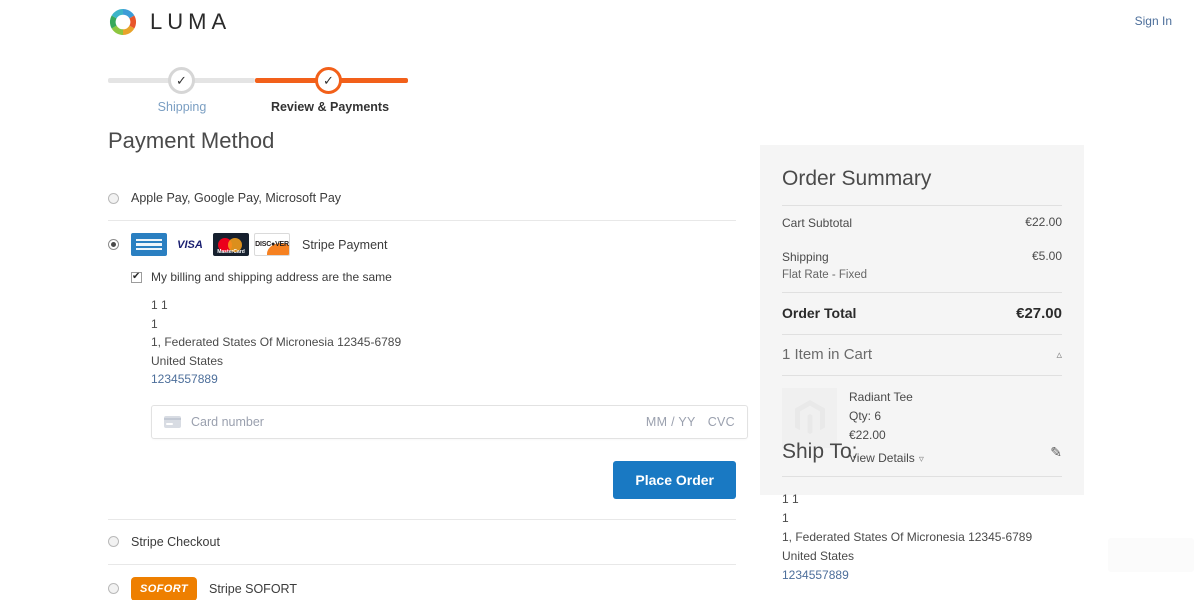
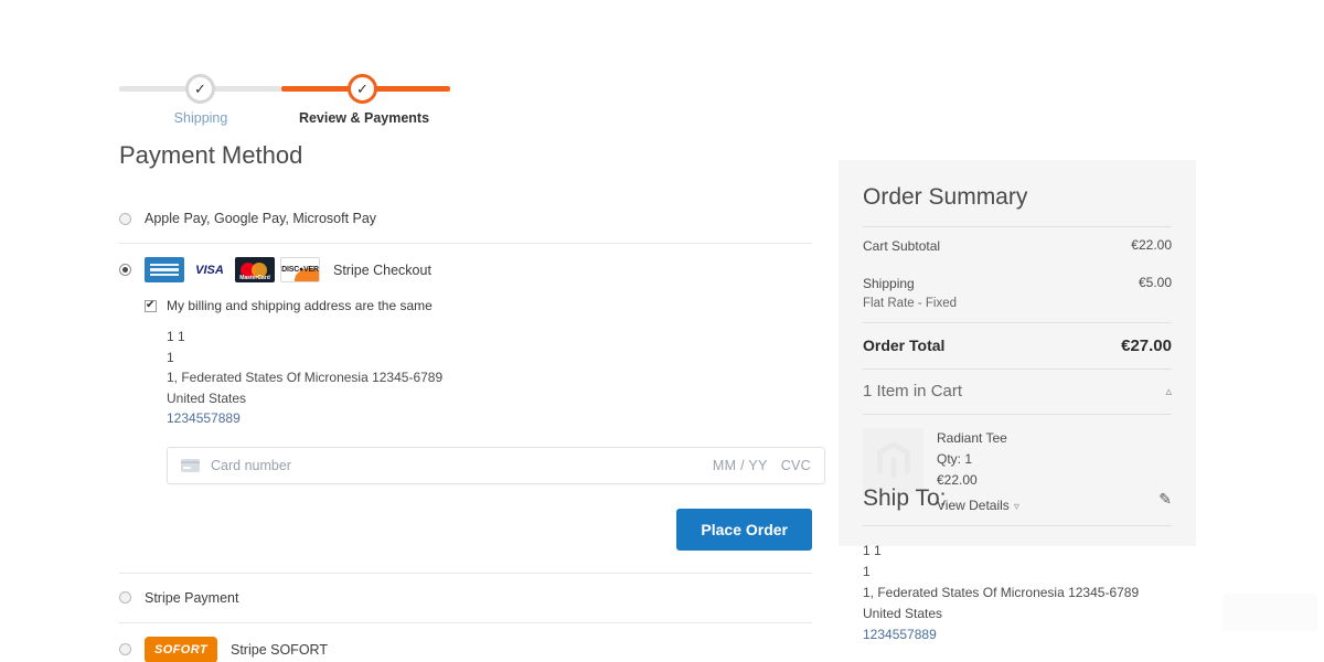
- LUMA
- Sign In
  ✓
  ✓
  Shipping
  Review & Payments
  Payment Method
  Apple Pay, Google Pay, Microsoft Pay
  VISA
- Stripe Payment
+ Stripe Checkout
  My billing and shipping address are the same
  1 1
  1
  1, Federated States Of Micronesia 12345-6789
  United States
  1234557889
  Card number
  MM / YY
  CVC
  Place Order
- Stripe Checkout
+ Stripe Payment
  SOFORT
  Stripe SOFORT
  Order Summary
  Cart Subtotal
  €22.00
  Shipping
  Flat Rate - Fixed
  €5.00
  Order Total
  €27.00
  1 Item in Cart
  ▵
  Radiant Tee
- Qty: 6
+ Qty: 1
  €22.00
  View Details ▿
  Ship To:
  ✎
  1 1
  1
  1, Federated States Of Micronesia 12345-6789
  United States
  1234557889
